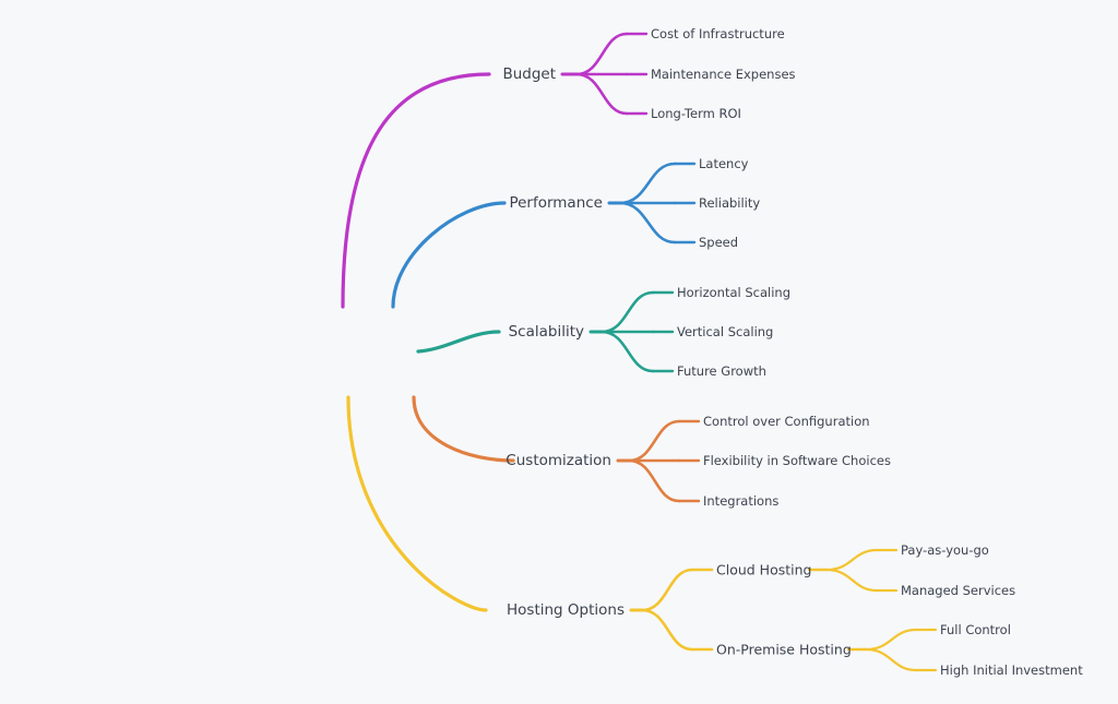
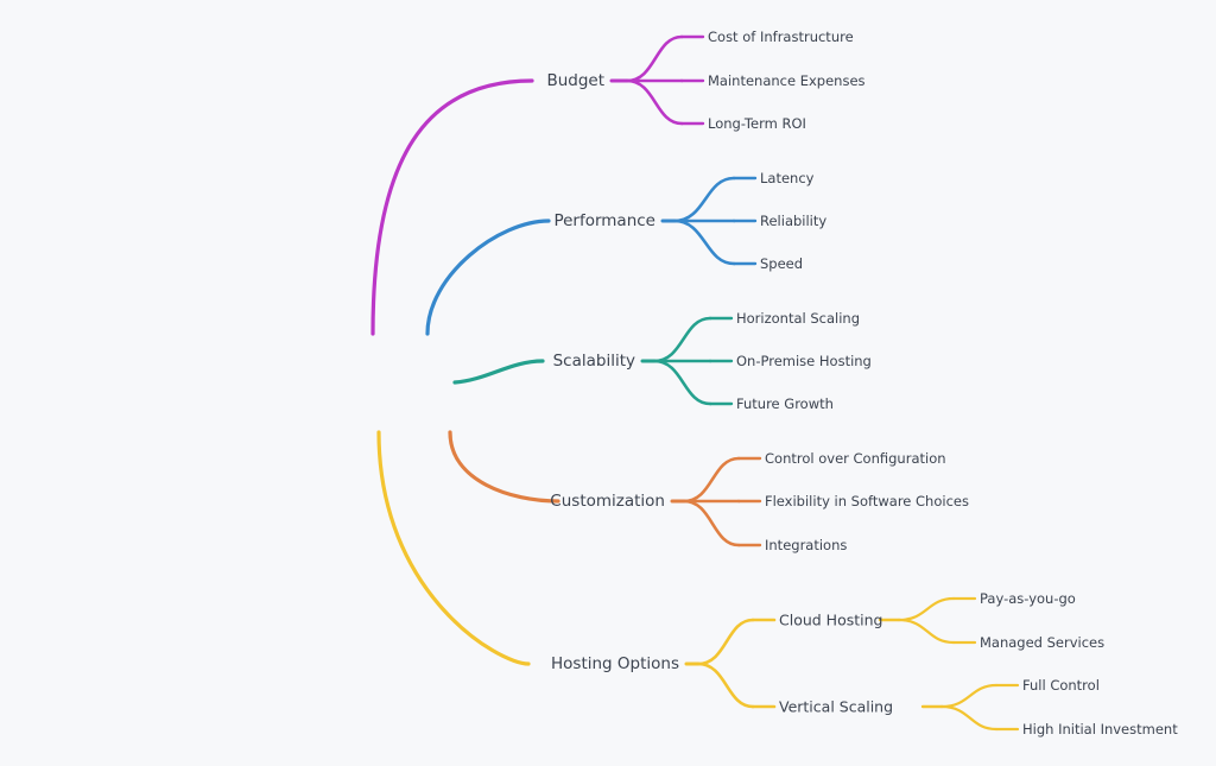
  Budget
  Cost of Infrastructure
  Maintenance Expenses
  Long-Term ROI
  Performance
  Latency
  Reliability
  Speed
  Scalability
  Horizontal Scaling
- Vertical Scaling
+ On-Premise Hosting
  Future Growth
  Customization
  Control over Configuration
  Flexibility in Software Choices
  Integrations
  Hosting Options
  Cloud Hosting
  Pay-as-you-go
  Managed Services
- On-Premise Hosting
+ Vertical Scaling
  Full Control
  High Initial Investment
